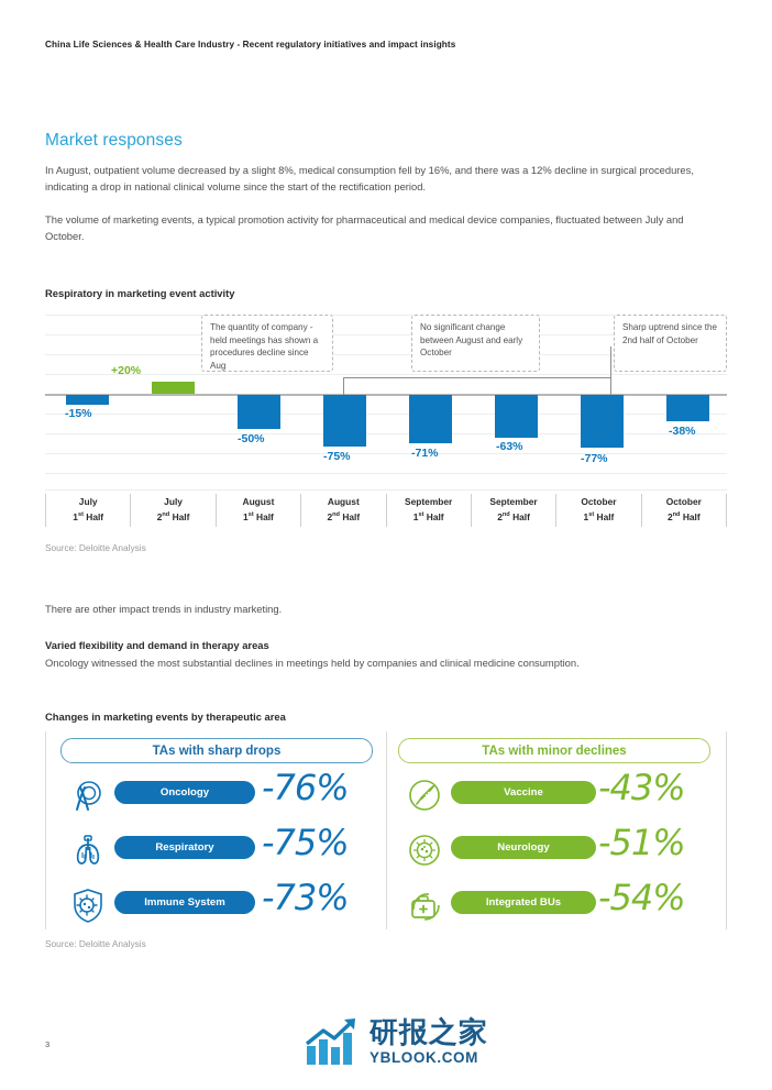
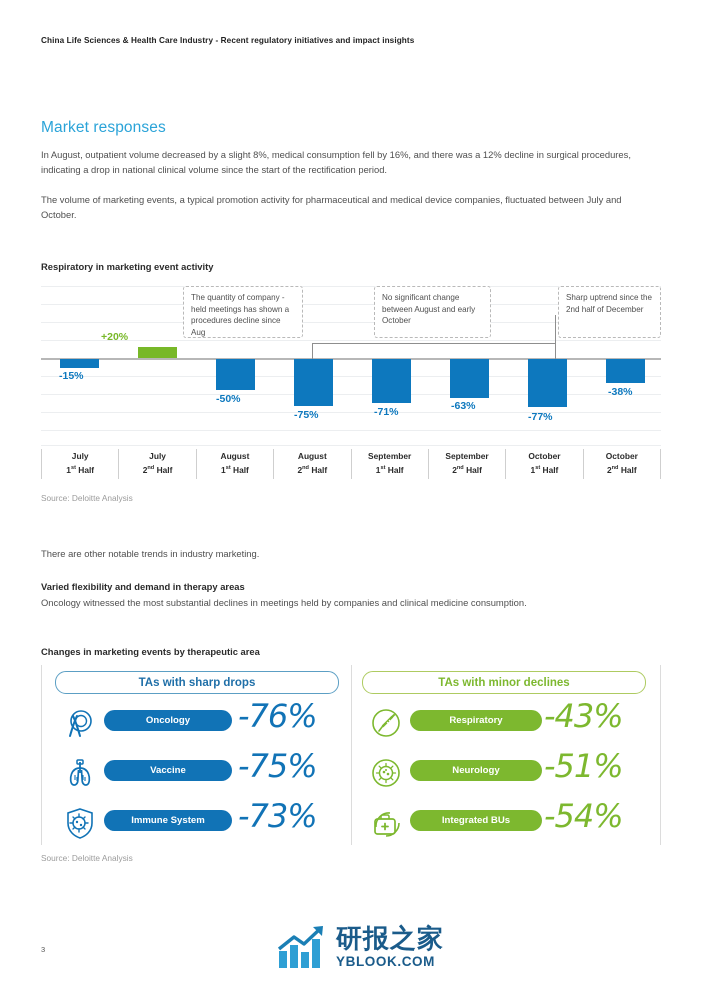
  China Life Sciences & Health Care Industry - Recent regulatory initiatives and impact insights
  Market responses
  In August, outpatient volume decreased by a slight 8%, medical consumption fell by 16%, and there was a 12% decline in surgical procedures, indicating a drop in national clinical volume since the start of the rectification period.
  The volume of marketing events, a typical promotion activity for pharmaceutical and medical device companies, fluctuated between July and October.
  Respiratory in marketing event activity
  -15%
  +20%
  -50%
  -75%
  -71%
  -63%
  -77%
  -38%
  The quantity of company -held meetings has shown a procedures decline since Aug
  No significant change between August and early October
- Sharp uptrend since the 2nd half of October
+ Sharp uptrend since the 2nd half of December
  July
  1 Half
  July
  2 Half
  August
  1 Half
  August
  2 Half
  September
  1 Half
  September
  2 Half
  October
  1 Half
  October
  2 Half
  Source: Deloitte Analysis
- There are other impact trends in industry marketing.
+ There are other notable trends in industry marketing.
  Varied flexibility and demand in therapy areas
  Oncology witnessed the most substantial declines in meetings held by companies and clinical medicine consumption.
  Changes in marketing events by therapeutic area
  TAs with sharp drops
  Oncology
  -76%
- Respiratory
+ Vaccine
  -75%
  Immune System
  -73%
  TAs with minor declines
- Vaccine
+ Respiratory
  -43%
  Neurology
  -51%
  Integrated BUs
  -54%
  Source: Deloitte Analysis
  3
  研报之家
  YBLOOK.COM
